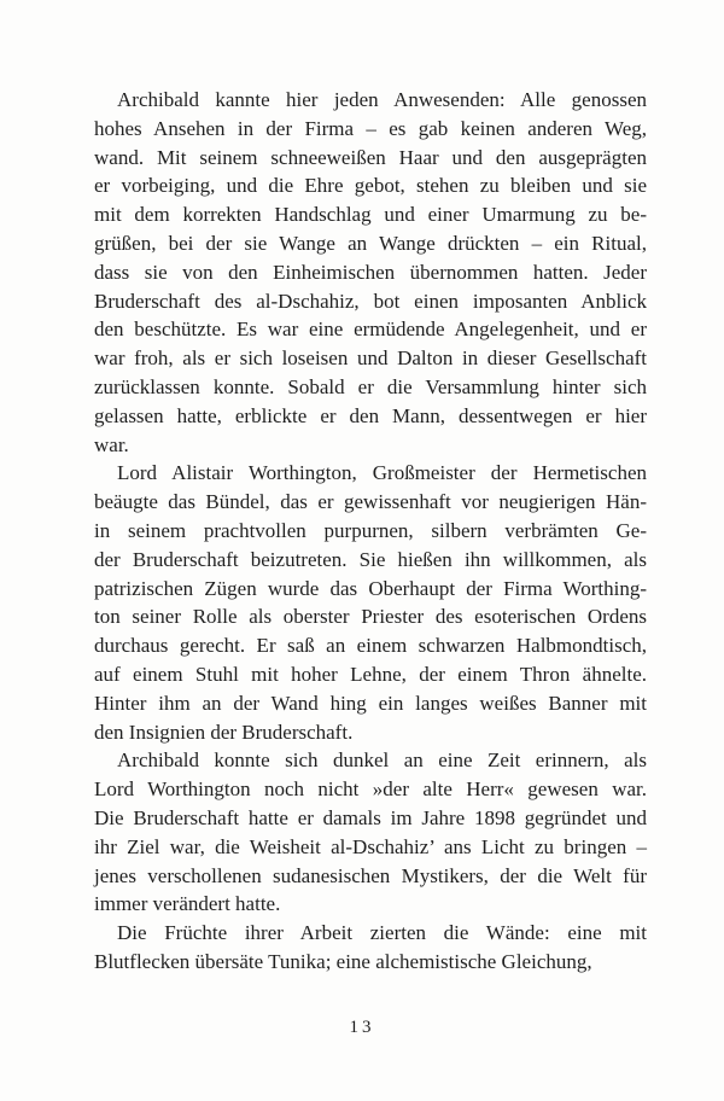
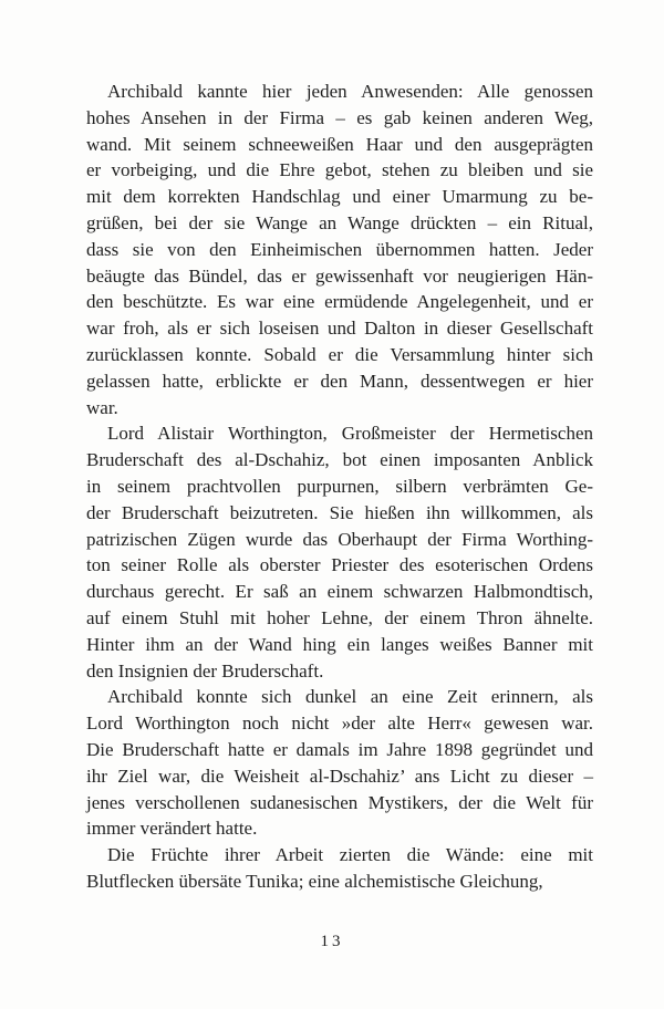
  Archibald kannte hier jeden Anwesenden: Alle genossen
  hohes Ansehen in der Firma – es gab keinen anderen Weg,
  wand. Mit seinem schneeweißen Haar und den ausgeprägten
  er vorbeiging, und die Ehre gebot, stehen zu bleiben und sie
  mit dem korrekten Handschlag und einer Umarmung zu be-
  grüßen, bei der sie Wange an Wange drückten – ein Ritual,
  dass sie von den Einheimischen übernommen hatten. Jeder
- Bruderschaft des al-Dschahiz, bot einen imposanten Anblick
+ beäugte das Bündel, das er gewissenhaft vor neugierigen Hän-
  den beschützte. Es war eine ermüdende Angelegenheit, und er
  war froh, als er sich loseisen und Dalton in dieser Gesellschaft
  zurücklassen konnte. Sobald er die Versammlung hinter sich
  gelassen hatte, erblickte er den Mann, dessentwegen er hier
  war.
  Lord Alistair Worthington, Großmeister der Hermetischen
- beäugte das Bündel, das er gewissenhaft vor neugierigen Hän-
+ Bruderschaft des al-Dschahiz, bot einen imposanten Anblick
  in seinem prachtvollen purpurnen, silbern verbrämten Ge-
  der Bruderschaft beizutreten. Sie hießen ihn willkommen, als
  patrizischen Zügen wurde das Oberhaupt der Firma Worthing-
  ton seiner Rolle als oberster Priester des esoterischen Ordens
  durchaus gerecht. Er saß an einem schwarzen Halbmondtisch,
  auf einem Stuhl mit hoher Lehne, der einem Thron ähnelte.
  Hinter ihm an der Wand hing ein langes weißes Banner mit
  den Insignien der Bruderschaft.
  Archibald konnte sich dunkel an eine Zeit erinnern, als
  Lord Worthington noch nicht »der alte Herr« gewesen war.
  Die Bruderschaft hatte er damals im Jahre 1898 gegründet und
- ihr Ziel war, die Weisheit al-Dschahiz’ ans Licht zu bringen –
+ ihr Ziel war, die Weisheit al-Dschahiz’ ans Licht zu dieser –
  jenes verschollenen sudanesischen Mystikers, der die Welt für
  immer verändert hatte.
  Die Früchte ihrer Arbeit zierten die Wände: eine mit
  Blutflecken übersäte Tunika; eine alchemistische Gleichung,
  13
